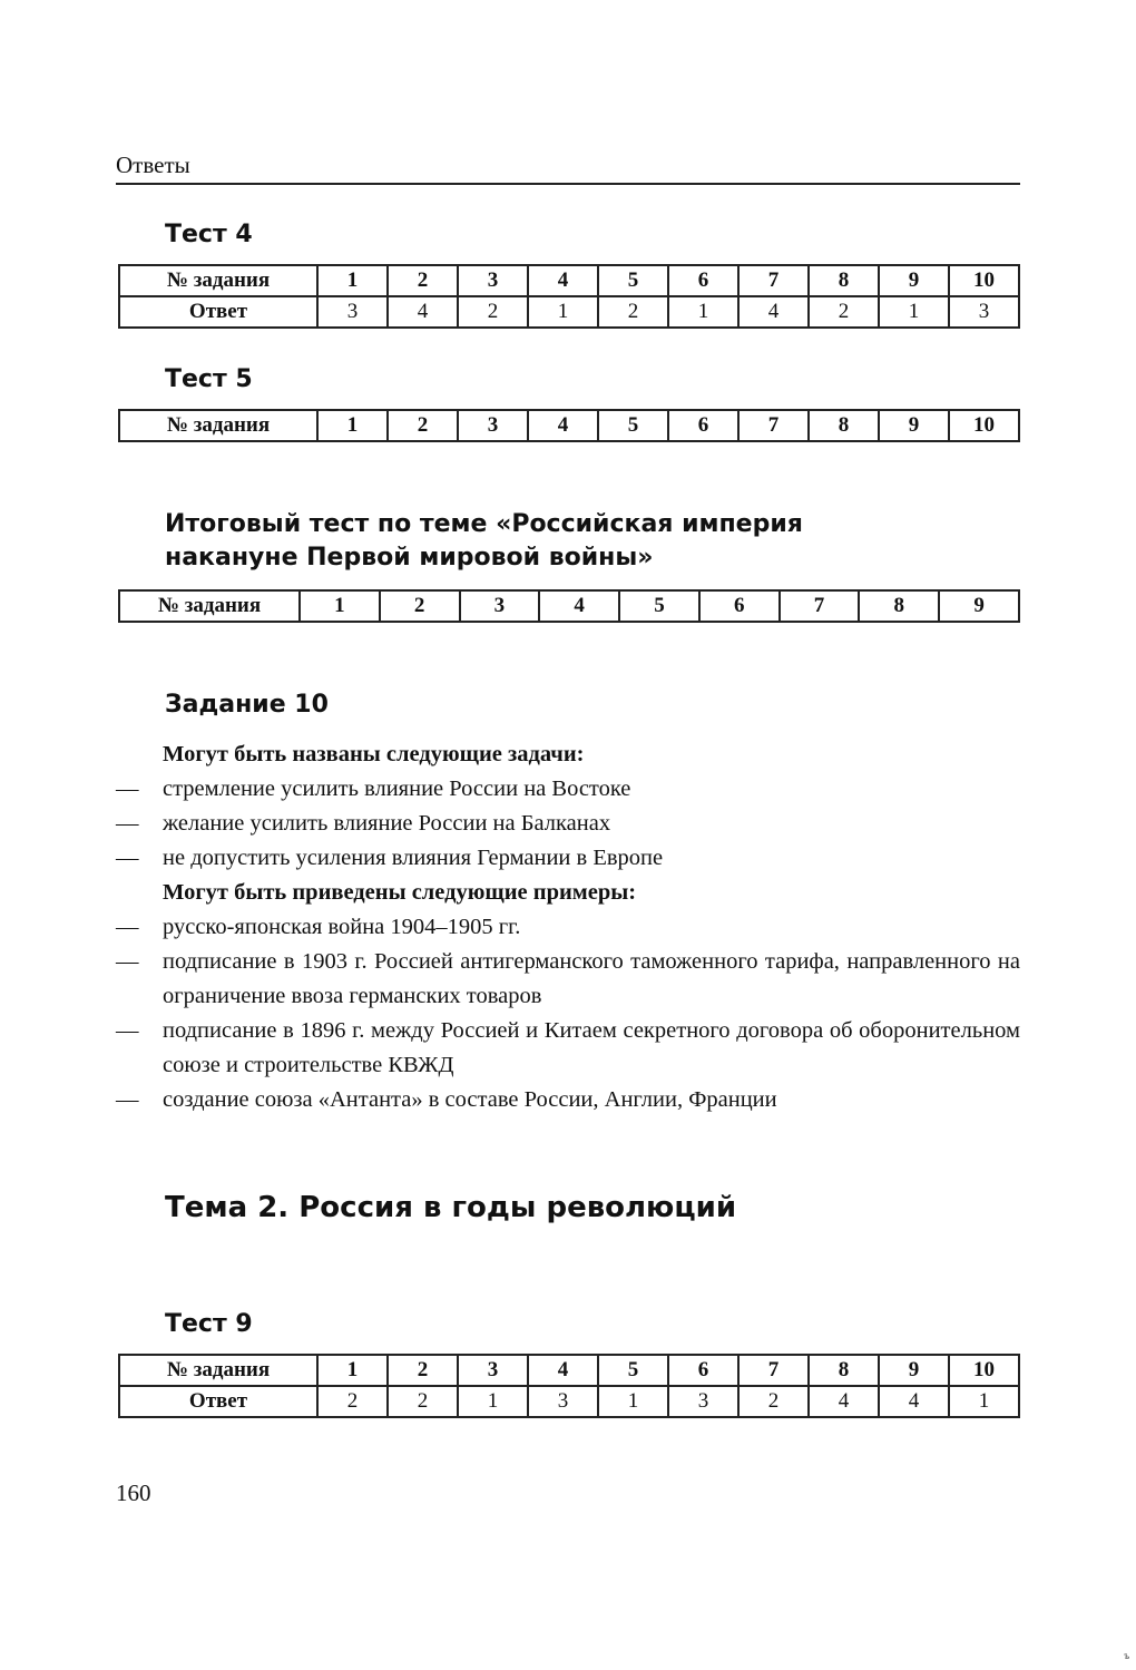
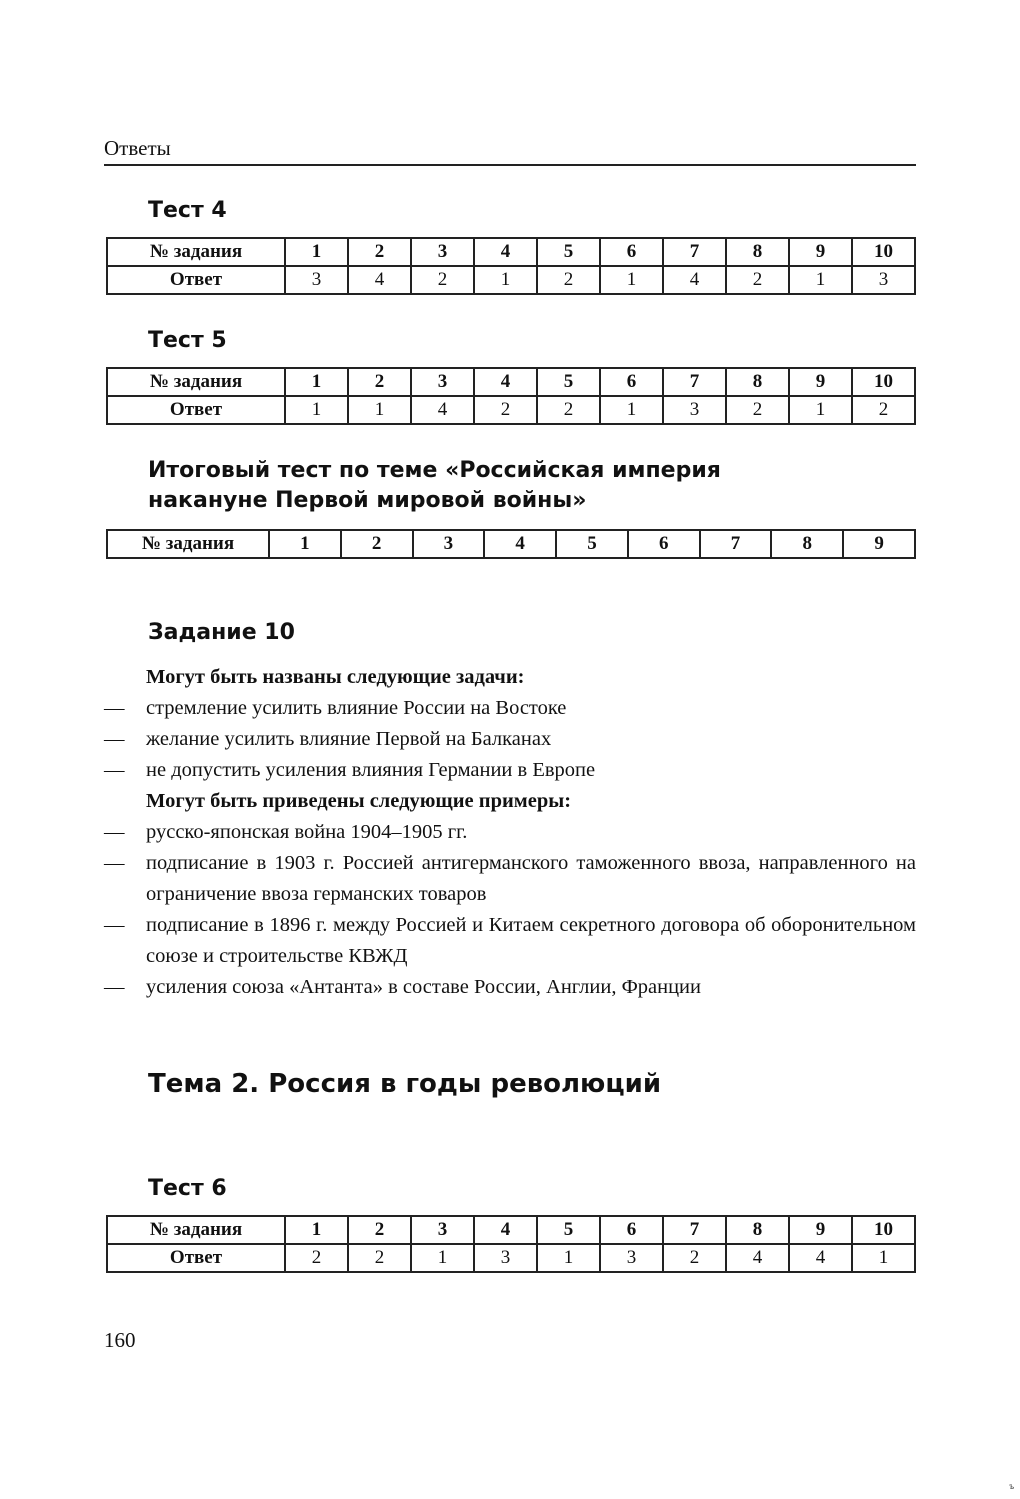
  Ответы
  Тест 4
  № задания	1	2	3	4	5	6	7	8	9	10
  Ответ	3	4	2	1	2	1	4	2	1	3
  Тест 5
  № задания	1	2	3	4	5	6	7	8	9	10
+ Ответ	1	1	4	2	2	1	3	2	1	2
  Итоговый тест по теме «Российская империя
  накануне Первой мировой войны»
  № задания	1	2	3	4	5	6	7	8	9
  Задание 10
  Могут быть названы следующие задачи:
  —
  стремление усилить влияние России на Востоке
  —
- желание усилить влияние России на Балканах
+ желание усилить влияние Первой на Балканах
  —
  не допустить усиления влияния Германии в Европе
  Могут быть приведены следующие примеры:
  —
  русско-японская война 1904–1905 гг.
  —
- подписание в 1903 г. Россией антигерманского таможенного тарифа, направленного на ограничение ввоза германских товаров
+ подписание в 1903 г. Россией антигерманского таможенного ввоза, направленного на ограничение ввоза германских товаров
  —
  подписание в 1896 г. между Россией и Китаем секретного договора об оборонительном союзе и строительстве КВЖД
  —
- создание союза «Антанта» в составе России, Англии, Франции
+ усиления союза «Антанта» в составе России, Англии, Франции
  Тема 2. Россия в годы революций
- Тест 9
+ Тест 6
  № задания	1	2	3	4	5	6	7	8	9	10
  Ответ	2	2	1	3	1	3	2	4	4	1
  160
  ъ
